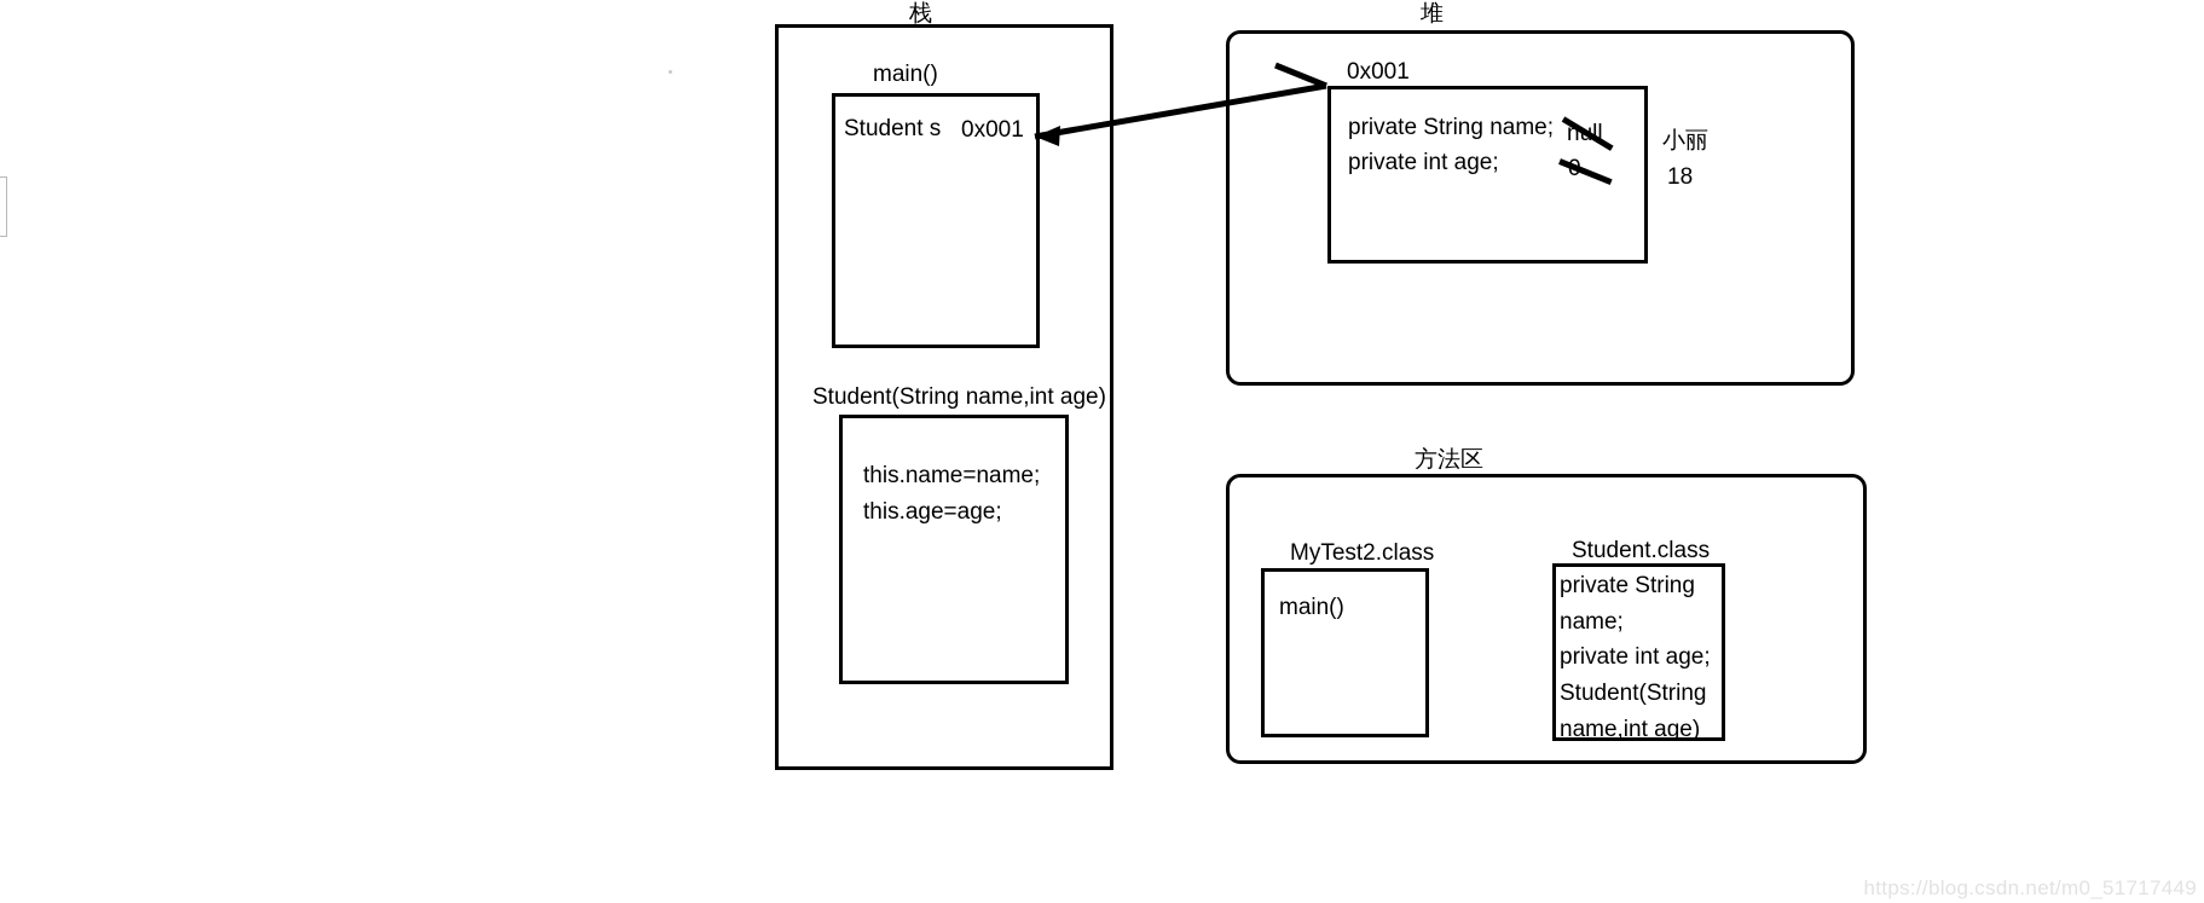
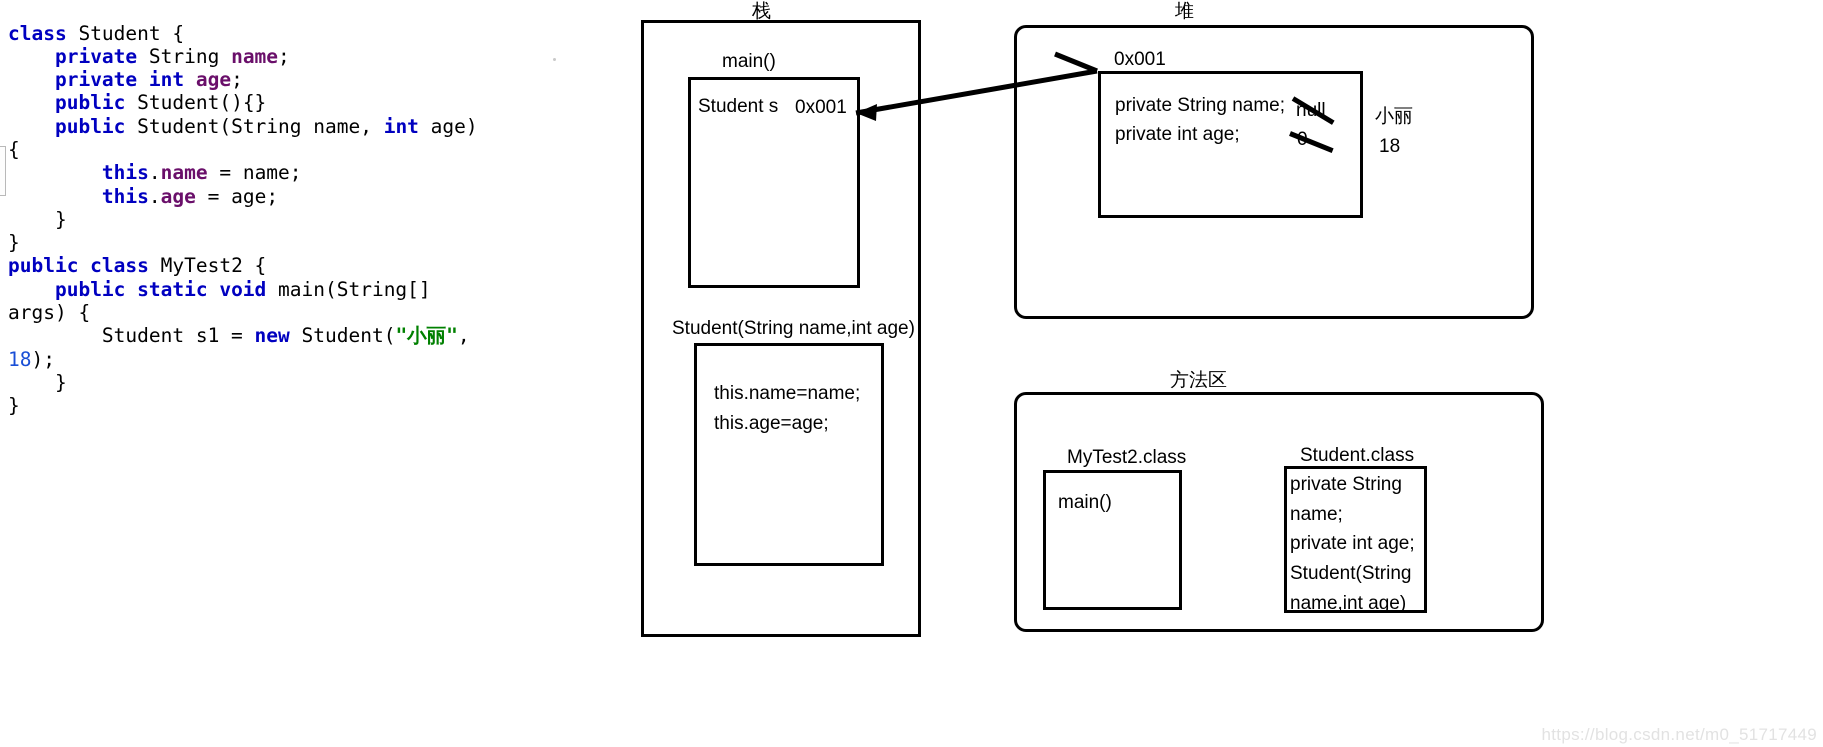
+ class Student { private String name; private int age; public Student(){} public Student(String name, int age){ this.name = name; this.age = age; } } public class MyTest2 { public static void main(String[] args) { Student s1 = new Student("小丽", 18); } }
  栈
  main()
  Student s
  0x001
  Student(String name,int age)
  this.name=name;
  this.age=age;
  堆
  0x001
  private String name;
  private int age;
  小丽
  18
  方法区
  MyTest2.class
  main()
  Student.class
  private String name;
  private int age;
  Student(String name,int age)
  https://blog.csdn.net/m0_51717449
